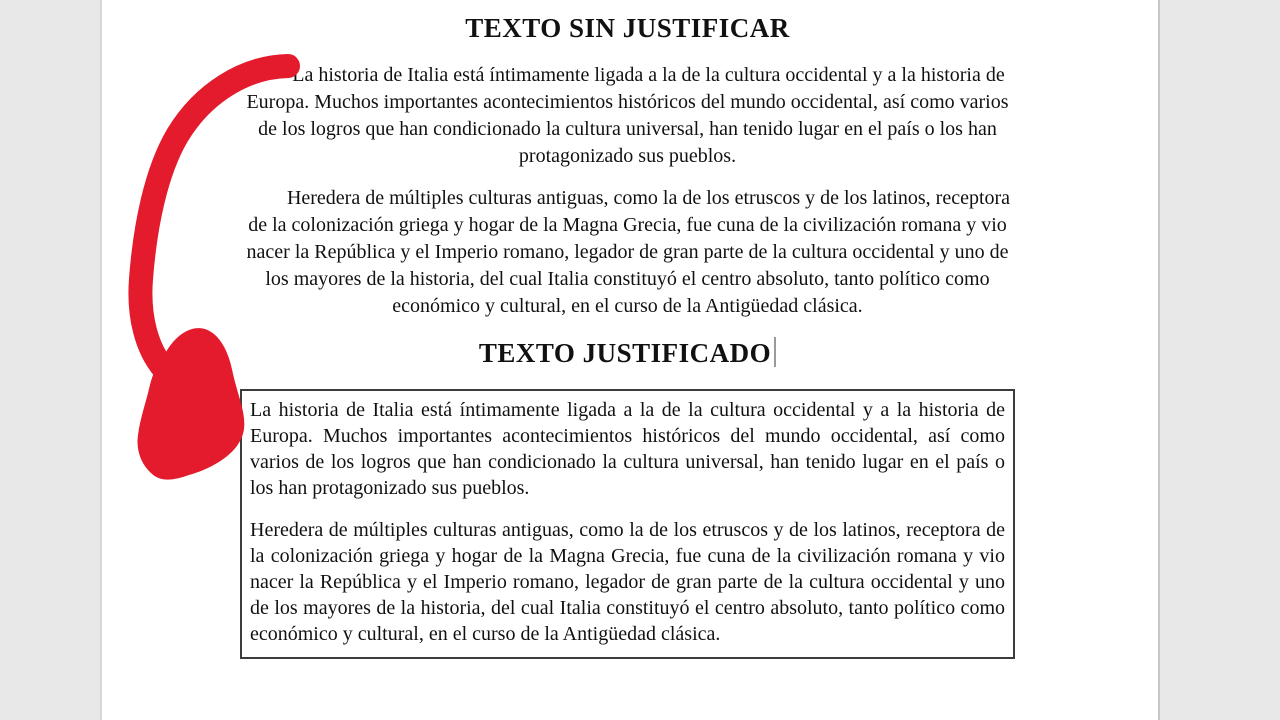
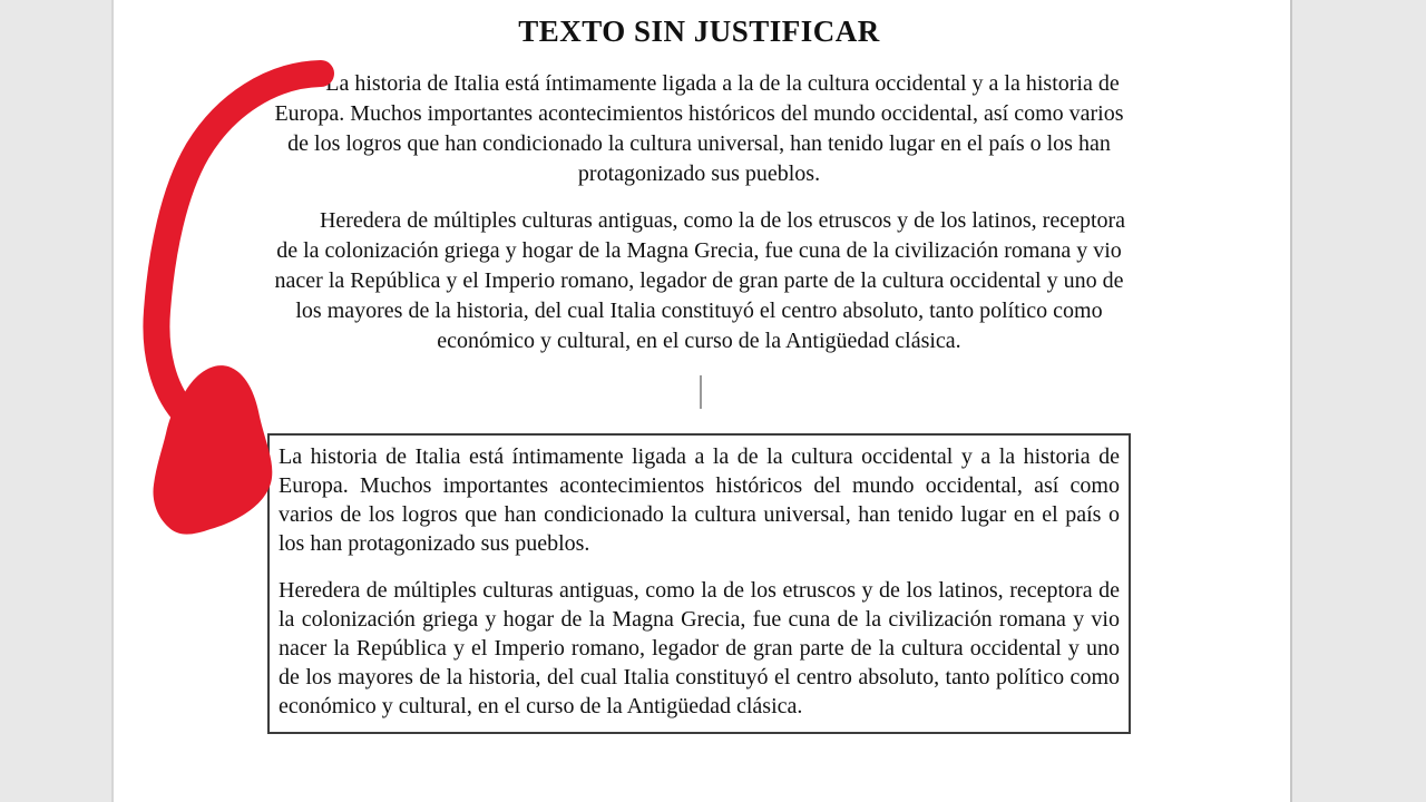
  TEXTO SIN JUSTIFICAR
  La historia de Italia está íntimamente ligada a la de la cultura occidental y a la historia de Europa. Muchos importantes acontecimientos históricos del mundo occidental, así como varios de los logros que han condicionado la cultura universal, han tenido lugar en el país o los han protagonizado sus pueblos.
  Heredera de múltiples culturas antiguas, como la de los etruscos y de los latinos, receptora de la colonización griega y hogar de la Magna Grecia, fue cuna de la civilización romana y vio nacer la República y el Imperio romano, legador de gran parte de la cultura occidental y uno de los mayores de la historia, del cual Italia constituyó el centro absoluto, tanto político como económico y cultural, en el curso de la Antigüedad clásica.
- TEXTO JUSTIFICADO
  La historia de Italia está íntimamente ligada a la de la cultura occidental y a la historia de Europa. Muchos importantes acontecimientos históricos del mundo occidental, así como varios de los logros que han condicionado la cultura universal, han tenido lugar en el país o los han protagonizado sus pueblos.
  Heredera de múltiples culturas antiguas, como la de los etruscos y de los latinos, receptora de la colonización griega y hogar de la Magna Grecia, fue cuna de la civilización romana y vio nacer la República y el Imperio romano, legador de gran parte de la cultura occidental y uno de los mayores de la historia, del cual Italia constituyó el centro absoluto, tanto político como económico y cultural, en el curso de la Antigüedad clásica.
